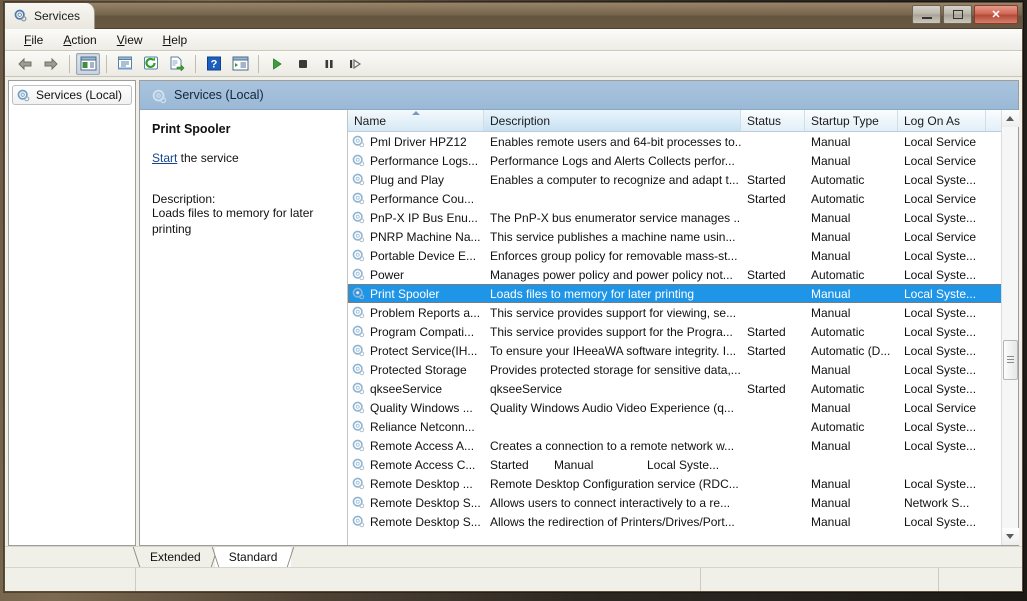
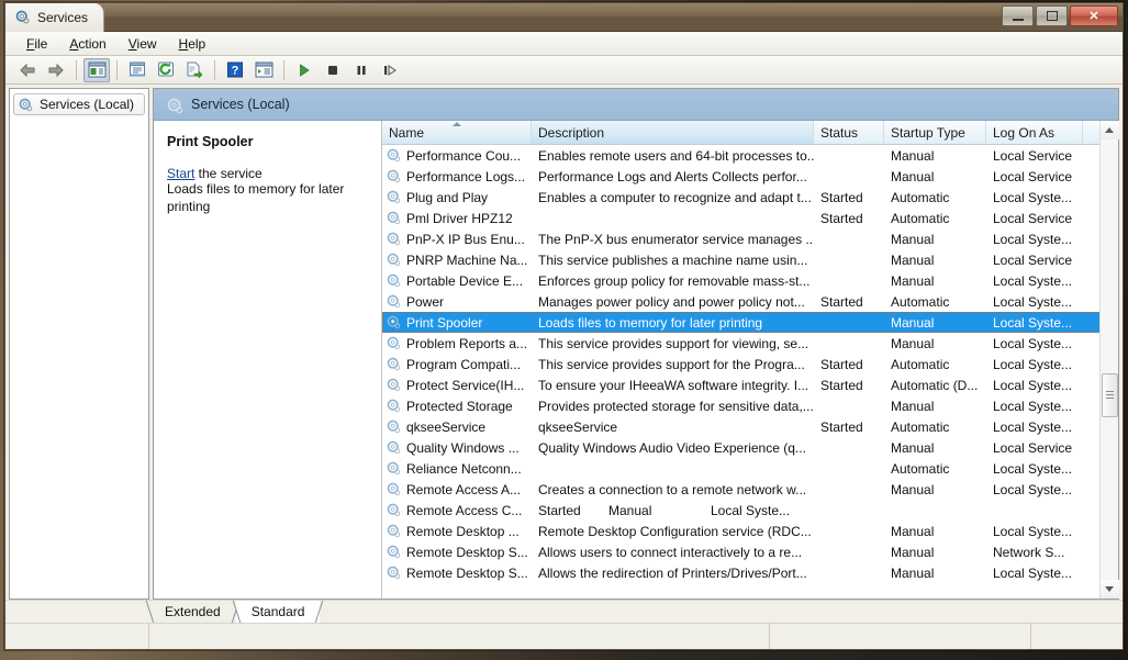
  Services
  ✕
  File
  Action
  View
  Help
  ?
  Services (Local)
  Services (Local)
  Print Spooler
  Start the service
- Description:
  Loads files to memory for later printing
  Name
  Description
  Status
  Startup Type
  Log On As
- Pml Driver HPZ12
+ Performance Cou...
  Enables remote users and 64-bit processes to..
  Manual
  Local Service
  Performance Logs...
  Performance Logs and Alerts Collects perfor...
  Manual
  Local Service
  Plug and Play
  Enables a computer to recognize and adapt t...
  Started
  Automatic
  Local Syste...
- Performance Cou...
+ Pml Driver HPZ12
  Started
  Automatic
  Local Service
  PnP-X IP Bus Enu...
  The PnP-X bus enumerator service manages ..
  Manual
  Local Syste...
  PNRP Machine Na...
  This service publishes a machine name usin...
  Manual
  Local Service
  Portable Device E...
  Enforces group policy for removable mass-st...
  Manual
  Local Syste...
  Power
  Manages power policy and power policy not...
  Started
  Automatic
  Local Syste...
  Print Spooler
  Loads files to memory for later printing
  Manual
  Local Syste...
  Problem Reports a...
  This service provides support for viewing, se...
  Manual
  Local Syste...
  Program Compati...
  This service provides support for the Progra...
  Started
  Automatic
  Local Syste...
  Protect Service(IH...
  To ensure your IHeeaWA software integrity. I...
  Started
  Automatic (D...
  Local Syste...
  Protected Storage
  Provides protected storage for sensitive data,...
  Manual
  Local Syste...
  qkseeService
  qkseeService
  Started
  Automatic
  Local Syste...
  Quality Windows ...
  Quality Windows Audio Video Experience (q...
  Manual
  Local Service
  Reliance Netconn...
  Automatic
  Local Syste...
  Remote Access A...
  Creates a connection to a remote network w...
  Manual
  Local Syste...
  Remote Access C...
  Started
  Manual
  Local Syste...
  Remote Desktop ...
  Remote Desktop Configuration service (RDC...
  Manual
  Local Syste...
  Remote Desktop S...
  Allows users to connect interactively to a re...
  Manual
  Network S...
  Remote Desktop S...
  Allows the redirection of Printers/Drives/Port...
  Manual
  Local Syste...
  Extended
  Standard
